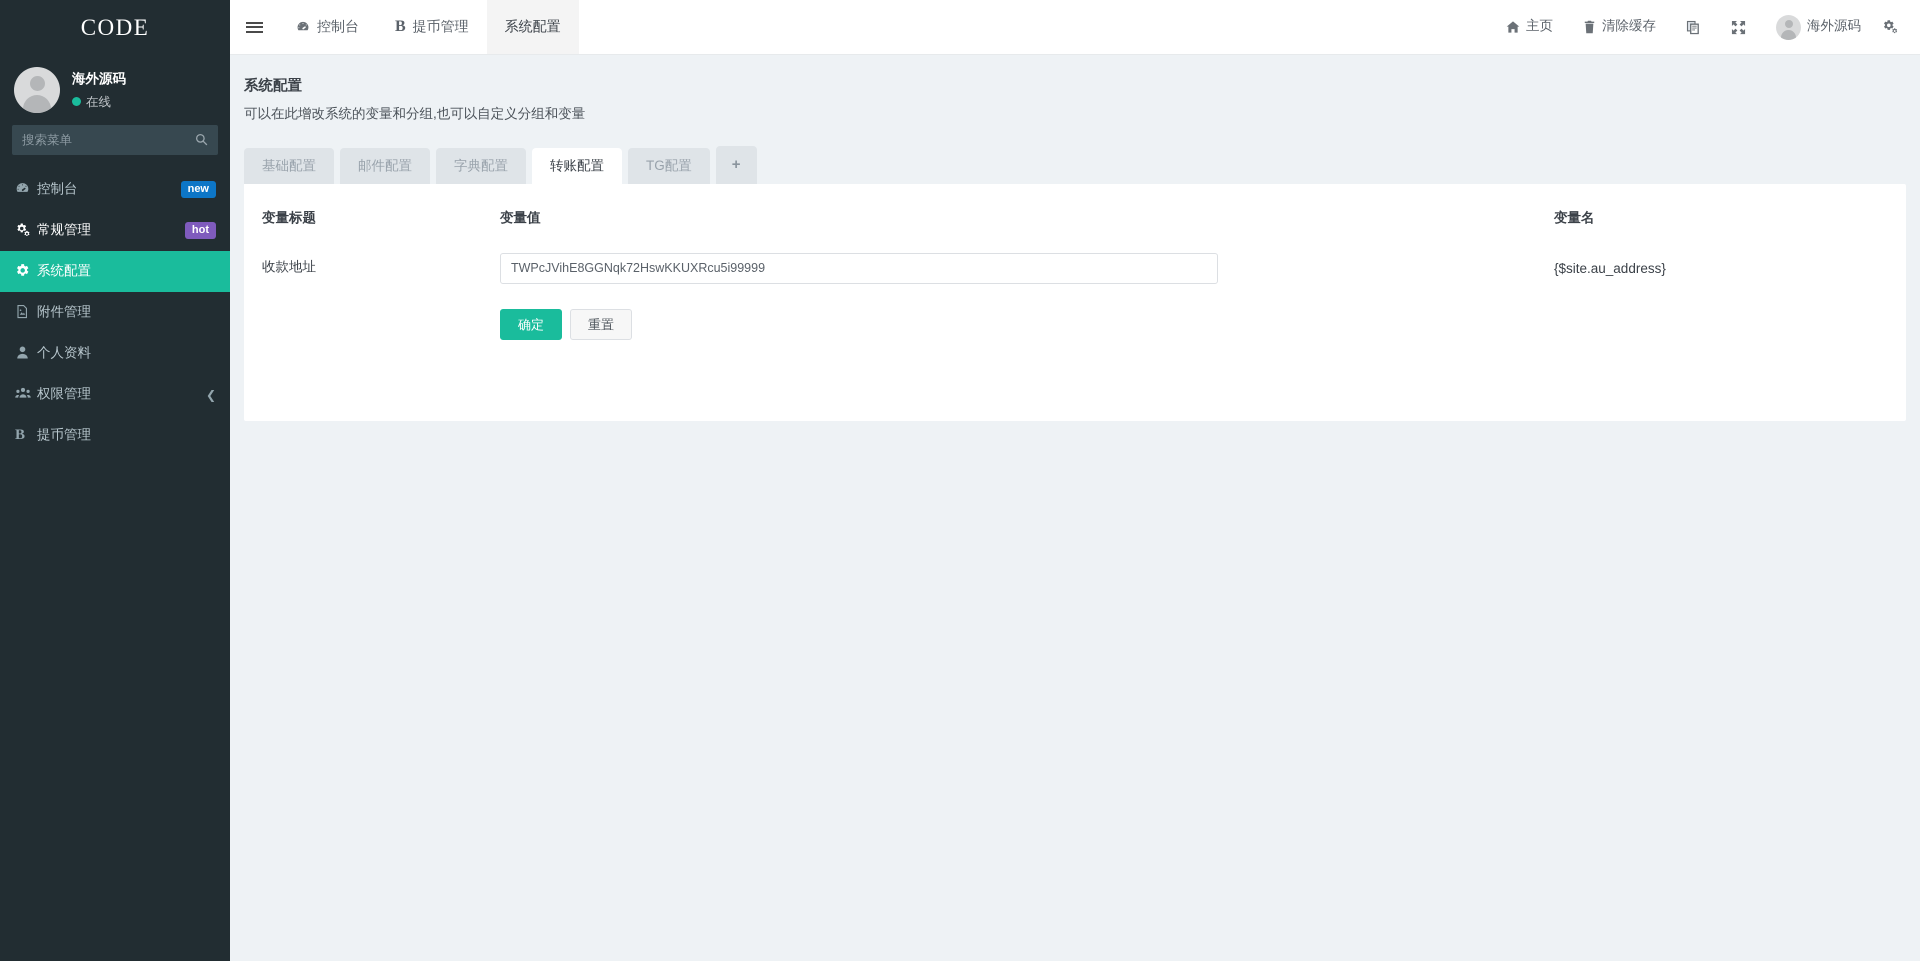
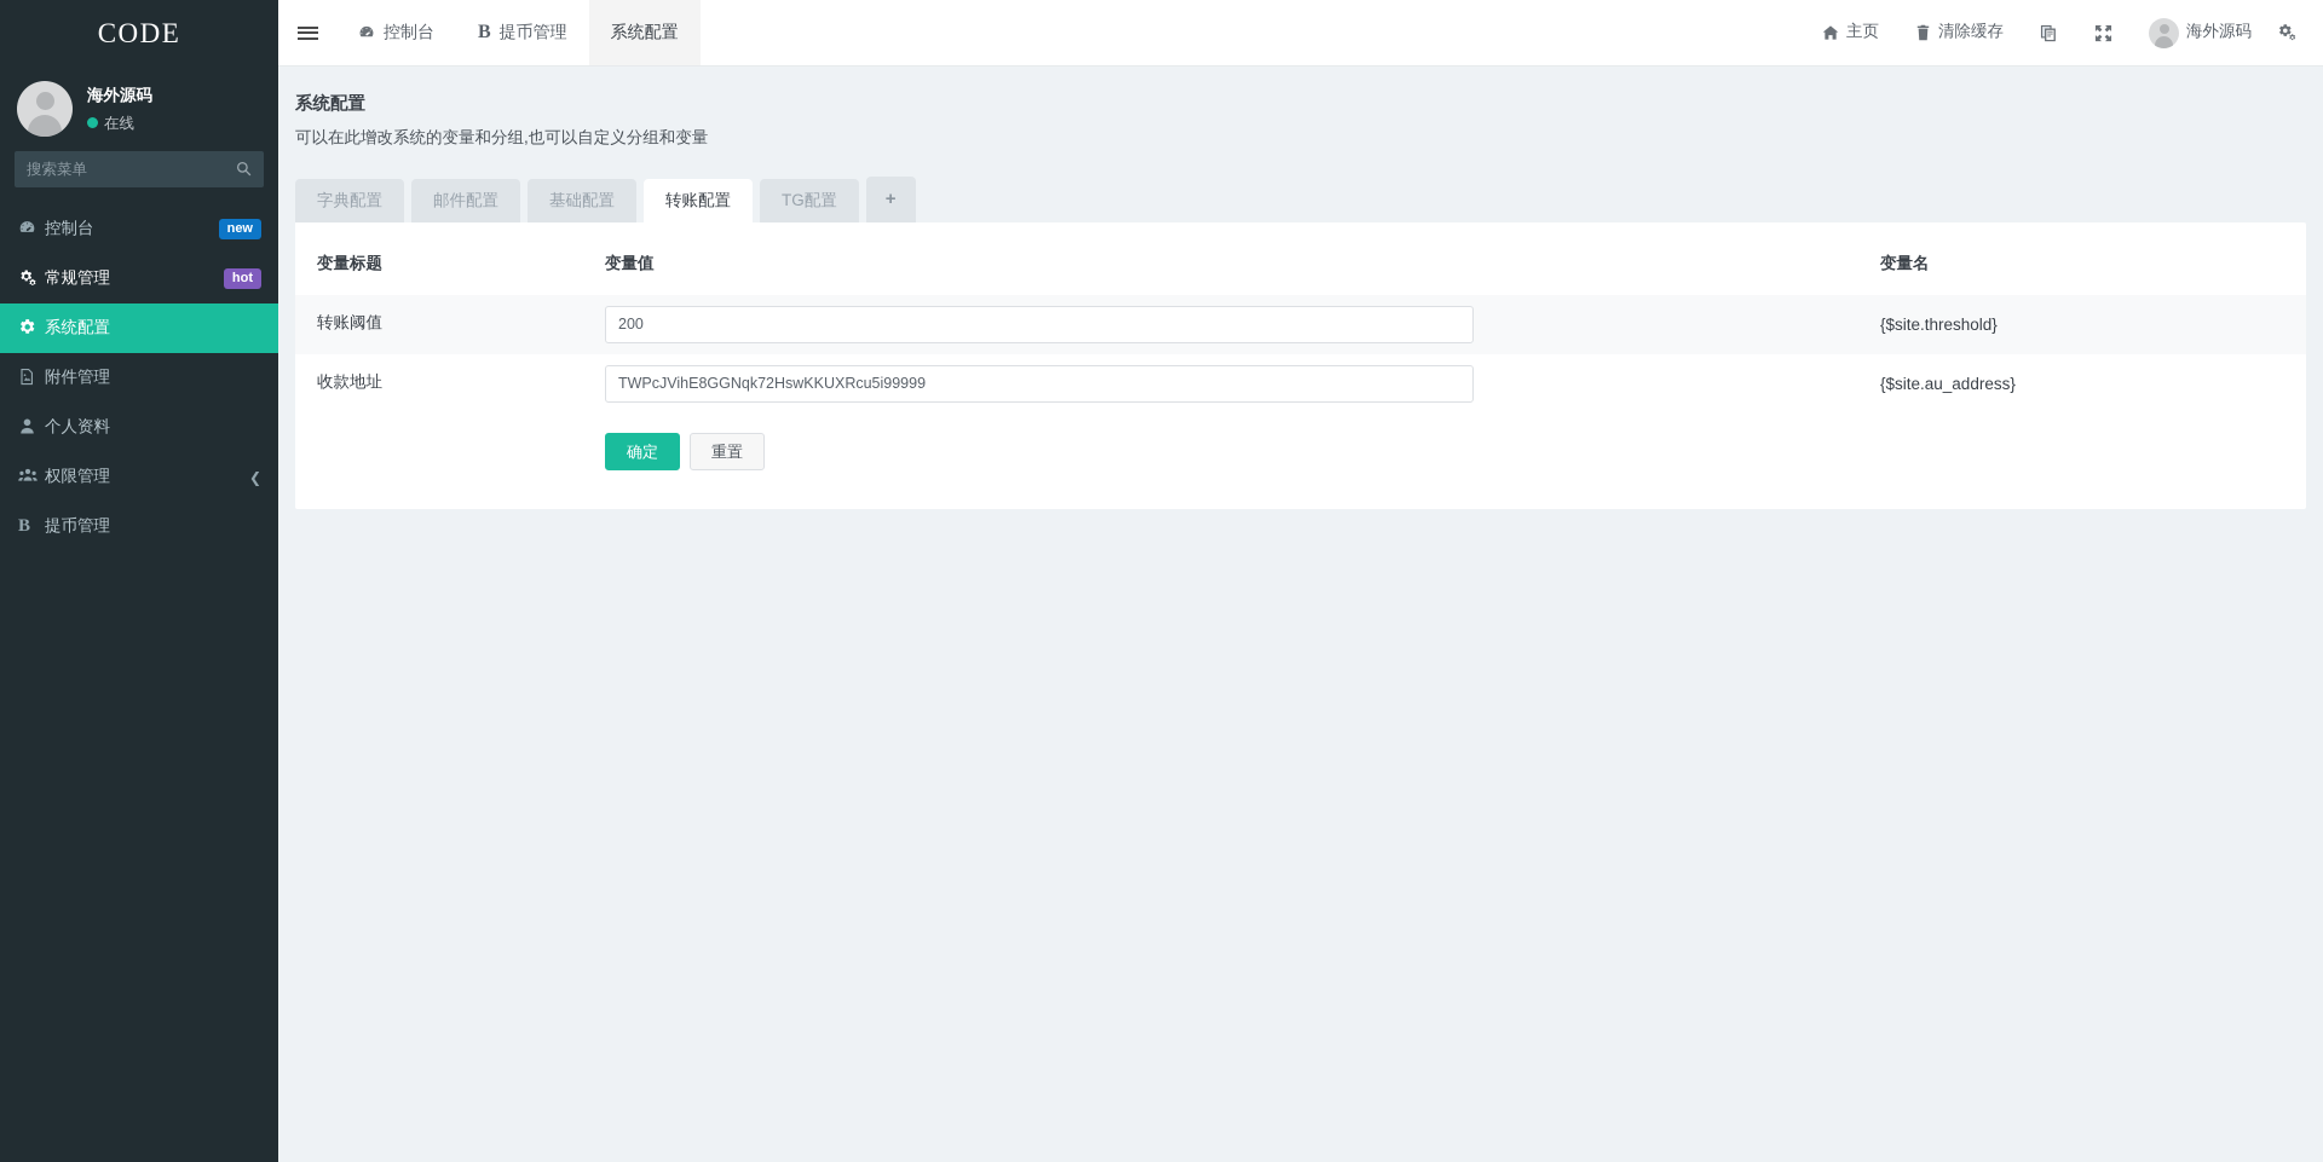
  CODE
  海外源码
  在线
  搜索菜单
  控制台
  new
  常规管理
  hot
  系统配置
  附件管理
  个人资料
  权限管理
  ❮
  B
  提币管理
  控制台
  B
  提币管理
  系统配置
  主页
  清除缓存
  海外源码
  系统配置
  可以在此增改系统的变量和分组,也可以自定义分组和变量
- 基础配置
+ 字典配置
  邮件配置
- 字典配置
+ 基础配置
  转账配置
  TG配置
  +
  变量标题	变量值	变量名
+ 转账阈值	200	{$site.threshold}
  收款地址	TWPcJVihE8GGNqk72HswKKUXRcu5i99999	{$site.au_address}
  确定
  重置
